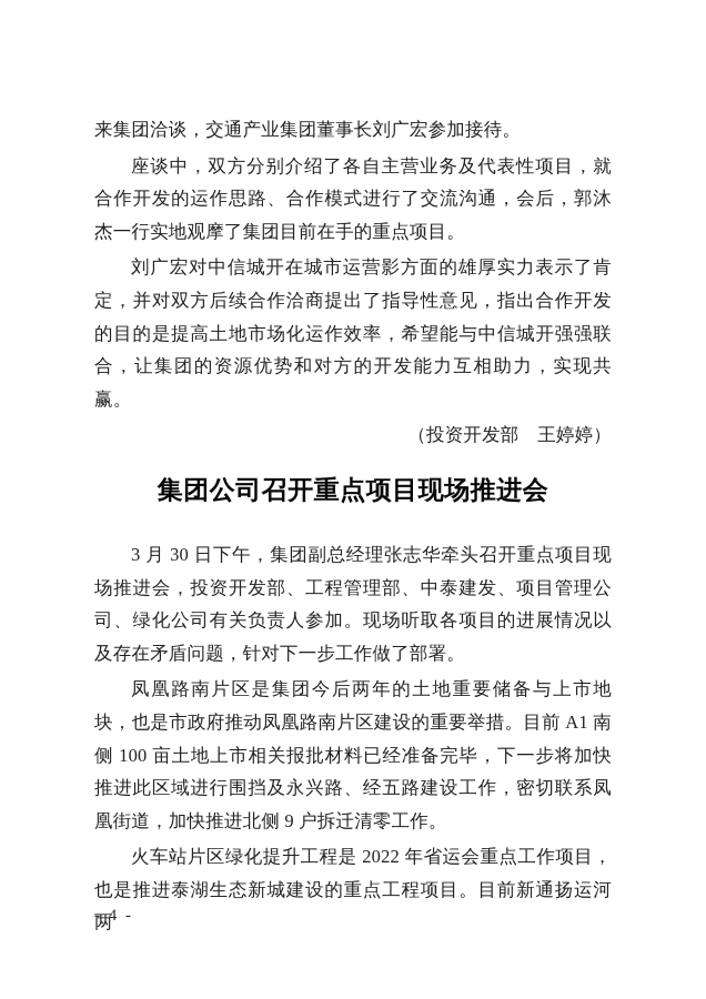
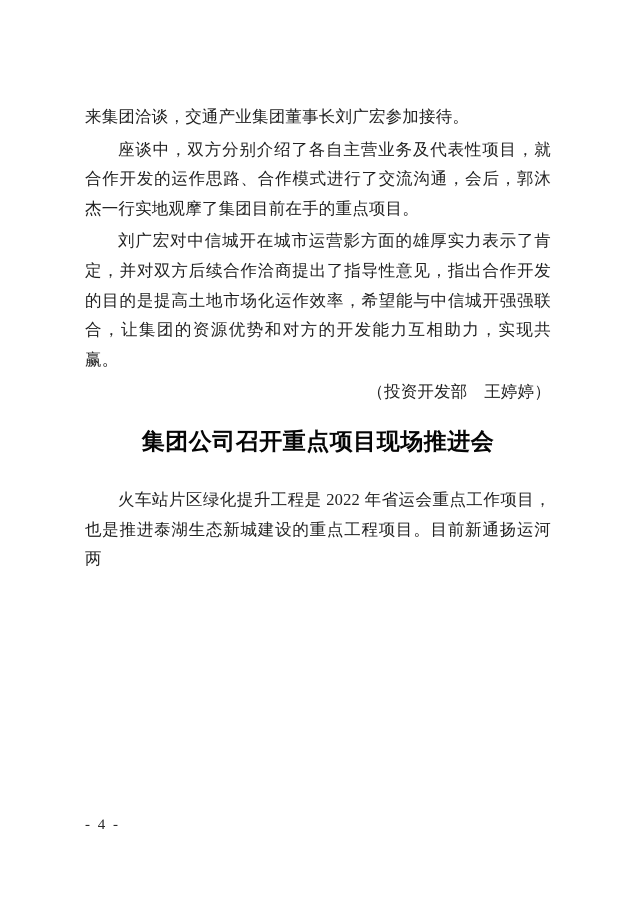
  来集团洽谈，交通产业集团董事长刘广宏参加接待。
  座谈中，双方分别介绍了各自主营业务及代表性项目，就合作开发的运作思路、合作模式进行了交流沟通，会后，郭沐杰一行实地观摩了集团目前在手的重点项目。
  刘广宏对中信城开在城市运营影方面的雄厚实力表示了肯定，并对双方后续合作洽商提出了指导性意见，指出合作开发的目的是提高土地市场化运作效率，希望能与中信城开强强联合，让集团的资源优势和对方的开发能力互相助力，实现共赢。
  （投资开发部 王婷婷）
  集团公司召开重点项目现场推进会
- 3 月 30 日下午，集团副总经理张志华牵头召开重点项目现场推进会，投资开发部、工程管理部、中泰建发、项目管理公司、绿化公司有关负责人参加。现场听取各项目的进展情况以及存在矛盾问题，针对下一步工作做了部署。
- 凤凰路南片区是集团今后两年的土地重要储备与上市地块，也是市政府推动凤凰路南片区建设的重要举措。目前 A1 南侧 100 亩土地上市相关报批材料已经准备完毕，下一步将加快推进此区域进行围挡及永兴路、经五路建设工作，密切联系凤凰街道，加快推进北侧 9 户拆迁清零工作。
  火车站片区绿化提升工程是 2022 年省运会重点工作项目，也是推进泰湖生态新城建设的重点工程项目。目前新通扬运河两
  - 4 -
